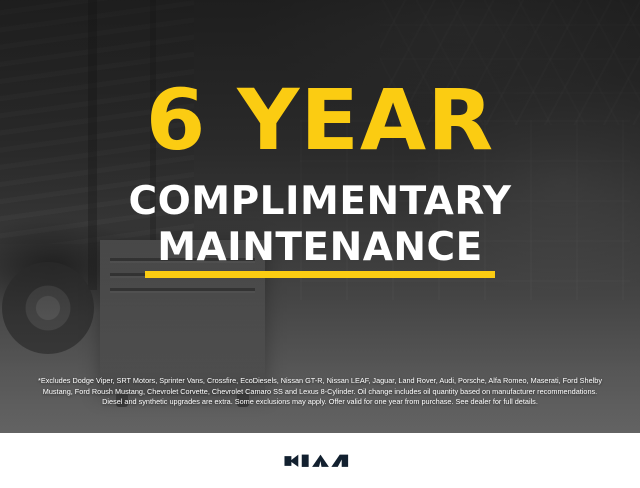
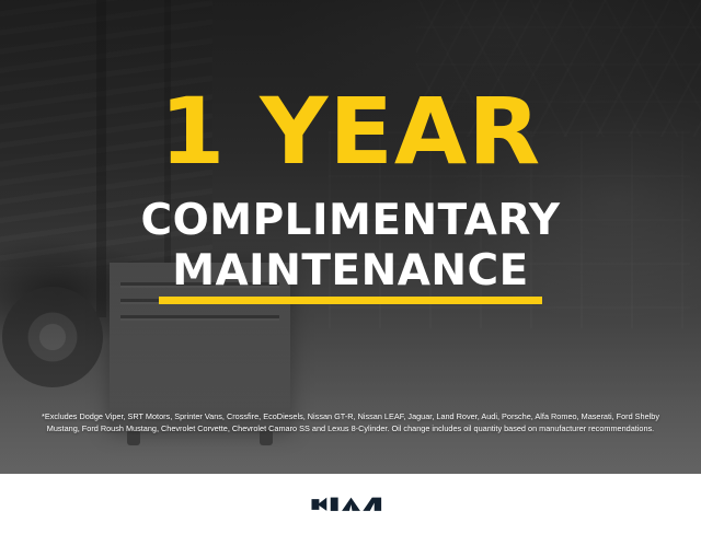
- 6 YEAR
+ 1 YEAR
  COMPLIMENTARY
  MAINTENANCE
  *Excludes Dodge Viper, SRT Motors, Sprinter Vans, Crossfire, EcoDiesels, Nissan GT-R, Nissan LEAF, Jaguar, Land Rover, Audi, Porsche, Alfa Romeo, Maserati, Ford Shelby
  Mustang, Ford Roush Mustang, Chevrolet Corvette, Chevrolet Camaro SS and Lexus 8-Cylinder. Oil change includes oil quantity based on manufacturer recommendations.
- Diesel and synthetic upgrades are extra. Some exclusions may apply. Offer valid for one year from purchase. See dealer for full details.
